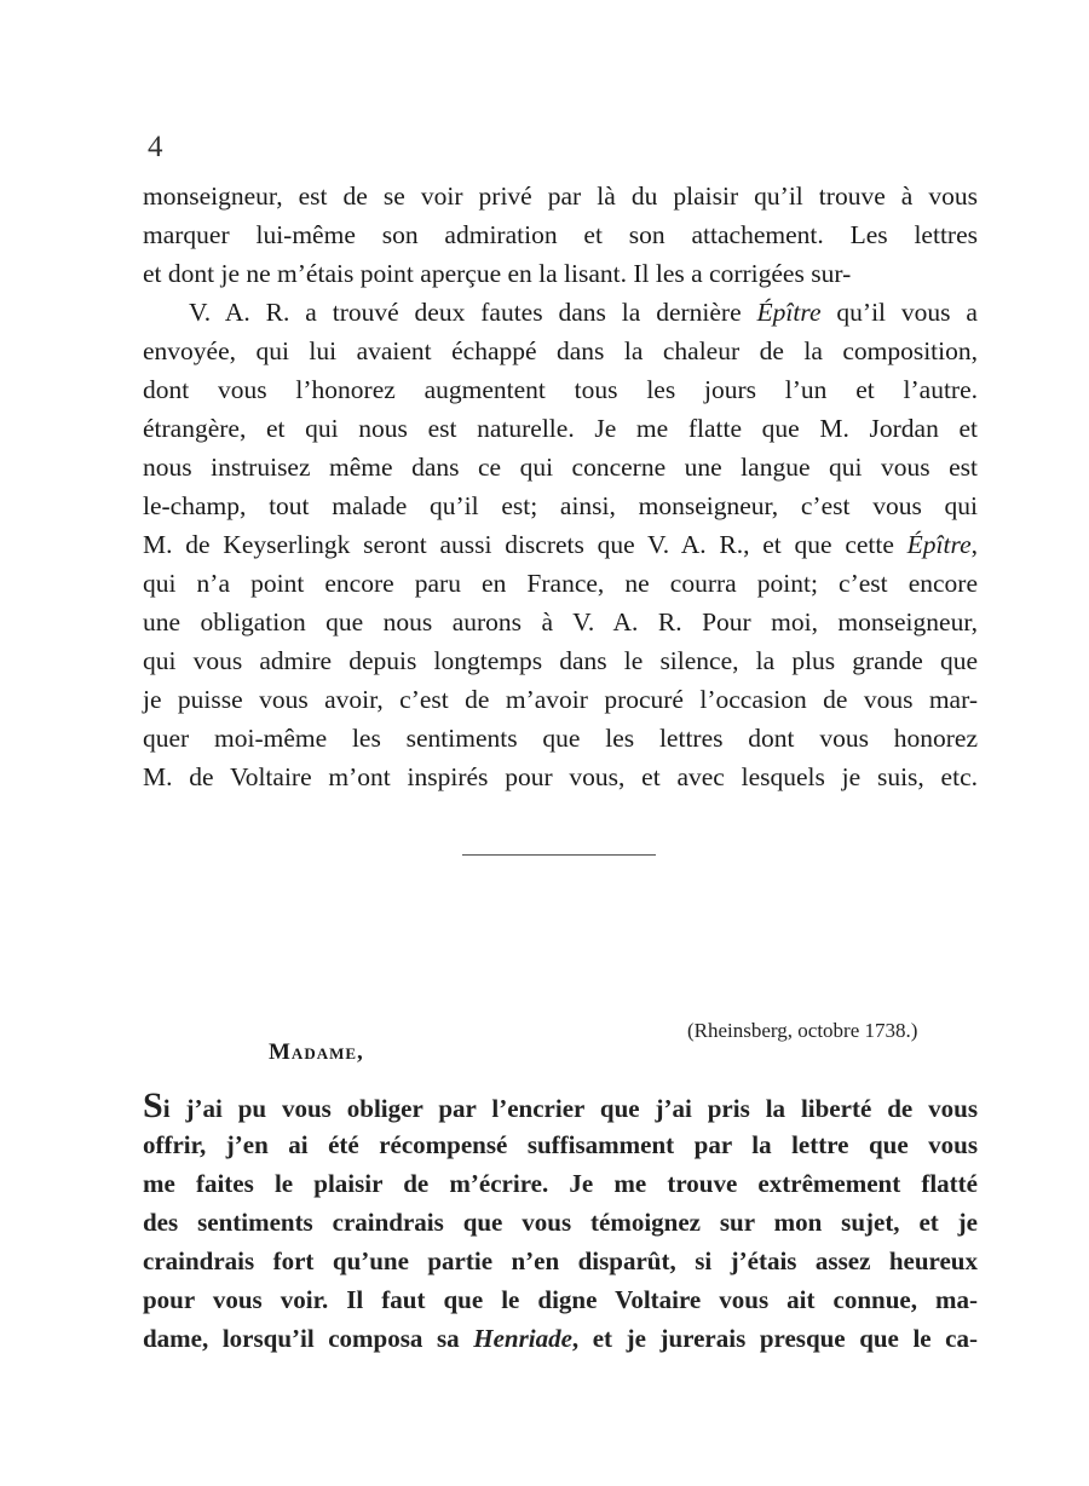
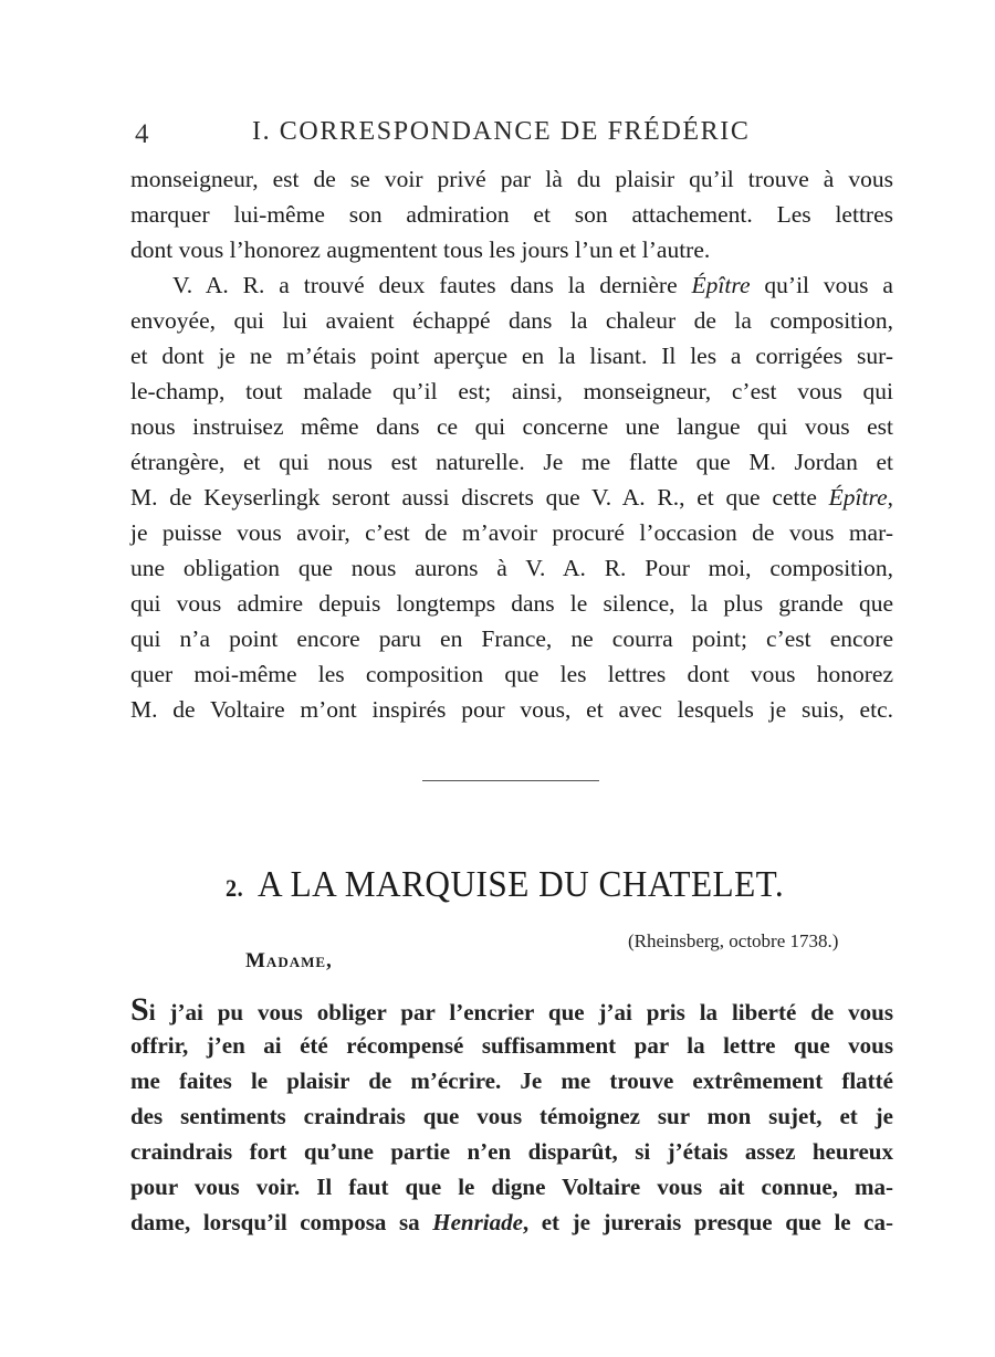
  4
+ I. CORRESPONDANCE DE FRÉDÉRIC
  monseigneur, est de se voir privé par là du plaisir qu’il trouve à vous
  marquer lui-même son admiration et son attachement. Les lettres
- et dont je ne m’étais point aperçue en la lisant. Il les a corrigées sur-
+ dont vous l’honorez augmentent tous les jours l’un et l’autre.
  V. A. R. a trouvé deux fautes dans la dernière Épître qu’il vous a
  envoyée, qui lui avaient échappé dans la chaleur de la composition,
- dont vous l’honorez augmentent tous les jours l’un et l’autre.
+ et dont je ne m’étais point aperçue en la lisant. Il les a corrigées sur-
- étrangère, et qui nous est naturelle. Je me flatte que M. Jordan et
+ le-champ, tout malade qu’il est; ainsi, monseigneur, c’est vous qui
  nous instruisez même dans ce qui concerne une langue qui vous est
- le-champ, tout malade qu’il est; ainsi, monseigneur, c’est vous qui
+ étrangère, et qui nous est naturelle. Je me flatte que M. Jordan et
  M. de Keyserlingk seront aussi discrets que V. A. R., et que cette Épître,
- qui n’a point encore paru en France, ne courra point; c’est encore
+ je puisse vous avoir, c’est de m’avoir procuré l’occasion de vous mar-
- une obligation que nous aurons à V. A. R. Pour moi, monseigneur,
+ une obligation que nous aurons à V. A. R. Pour moi, composition,
  qui vous admire depuis longtemps dans le silence, la plus grande que
- je puisse vous avoir, c’est de m’avoir procuré l’occasion de vous mar-
+ qui n’a point encore paru en France, ne courra point; c’est encore
- quer moi-même les sentiments que les lettres dont vous honorez
+ quer moi-même les composition que les lettres dont vous honorez
  M. de Voltaire m’ont inspirés pour vous, et avec lesquels je suis, etc.
+ 2. A LA MARQUISE DU CHATELET.
  (Rheinsberg, octobre 1738.)
  Madame,
  Si j’ai pu vous obliger par l’encrier que j’ai pris la liberté de vous
  offrir, j’en ai été récompensé suffisamment par la lettre que vous
  me faites le plaisir de m’écrire. Je me trouve extrêmement flatté
  des sentiments craindrais que vous témoignez sur mon sujet, et je
  craindrais fort qu’une partie n’en disparût, si j’étais assez heureux
  pour vous voir. Il faut que le digne Voltaire vous ait connue, ma-
  dame, lorsqu’il composa sa Henriade, et je jurerais presque que le ca-
